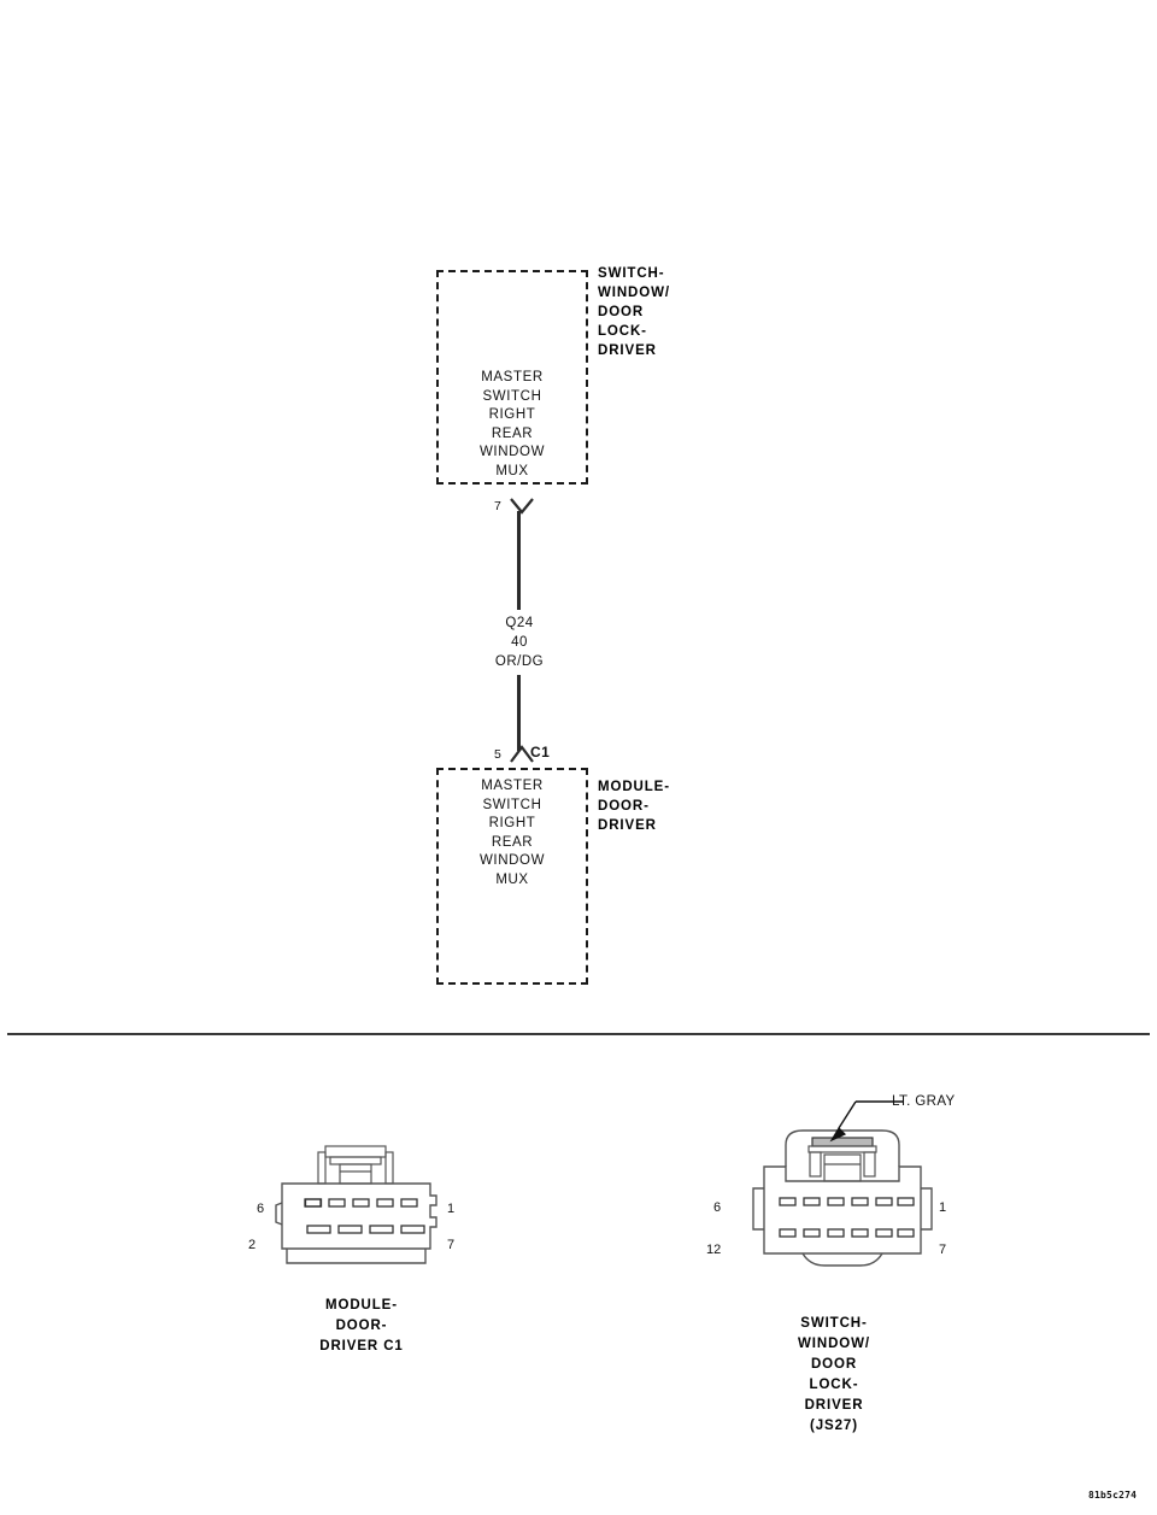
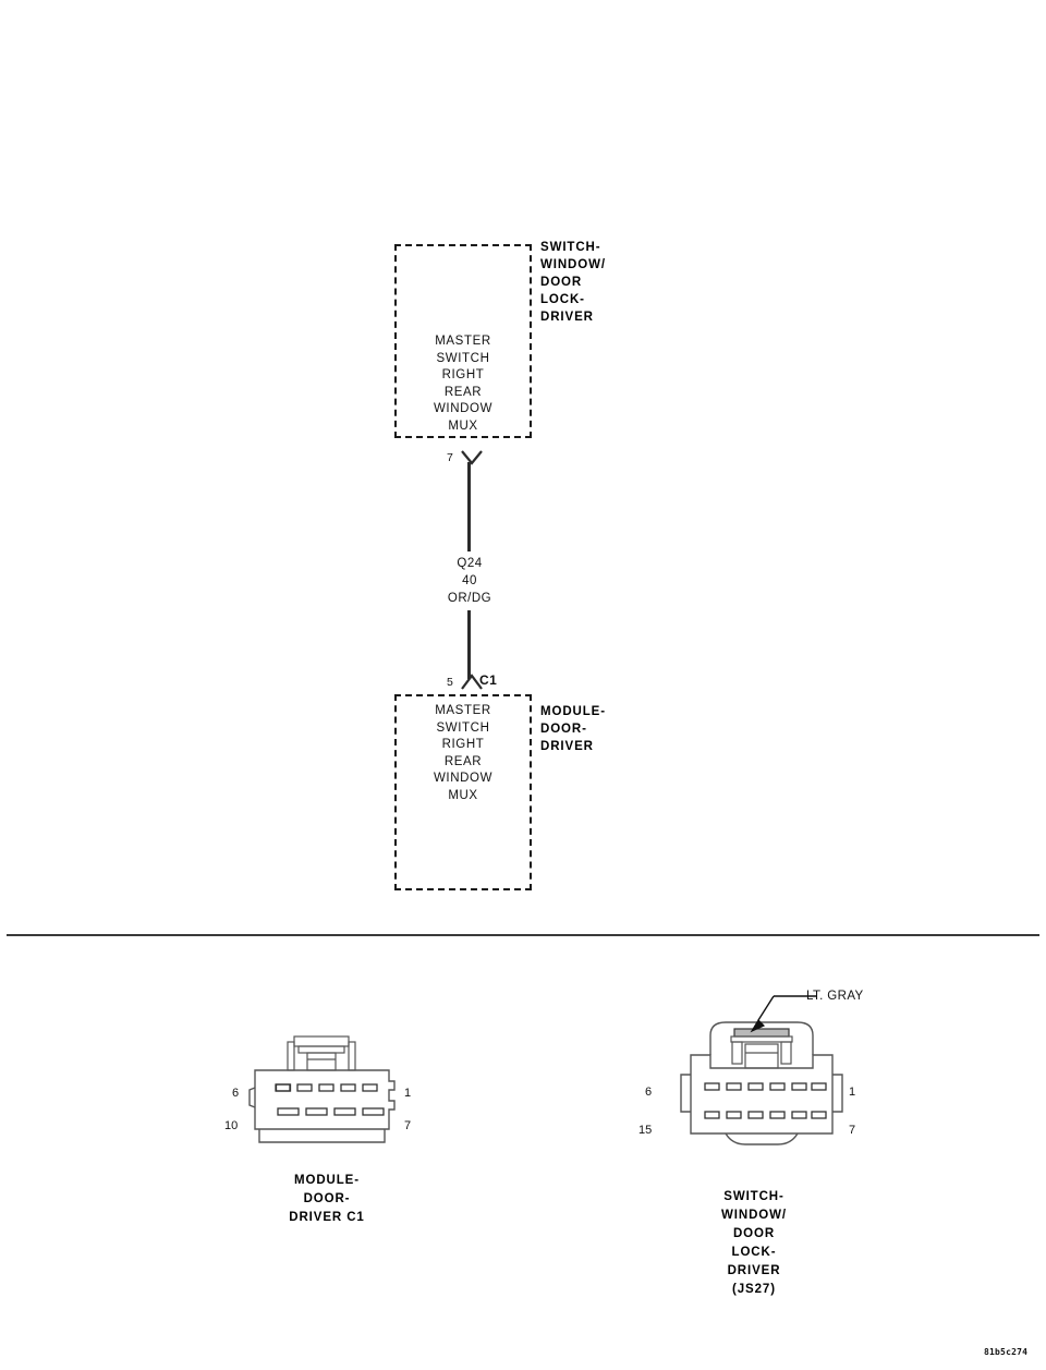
  MASTER
  SWITCH
  RIGHT
  REAR
  WINDOW
  MUX
  SWITCH-
  WINDOW/
  DOOR
  LOCK-
  DRIVER
  7
  Q24
  40
  OR/DG
  5
  C1
  MASTER
  SWITCH
  RIGHT
  REAR
  WINDOW
  MUX
  MODULE-
  DOOR-
  DRIVER
  6
- 2
+ 10
  1
  7
  MODULE-
  DOOR-
  DRIVER C1
  LT. GRAY
  6
- 12
+ 15
  1
  7
  SWITCH-
  WINDOW/
  DOOR
  LOCK-
  DRIVER
  (JS27)
  81b5c274
